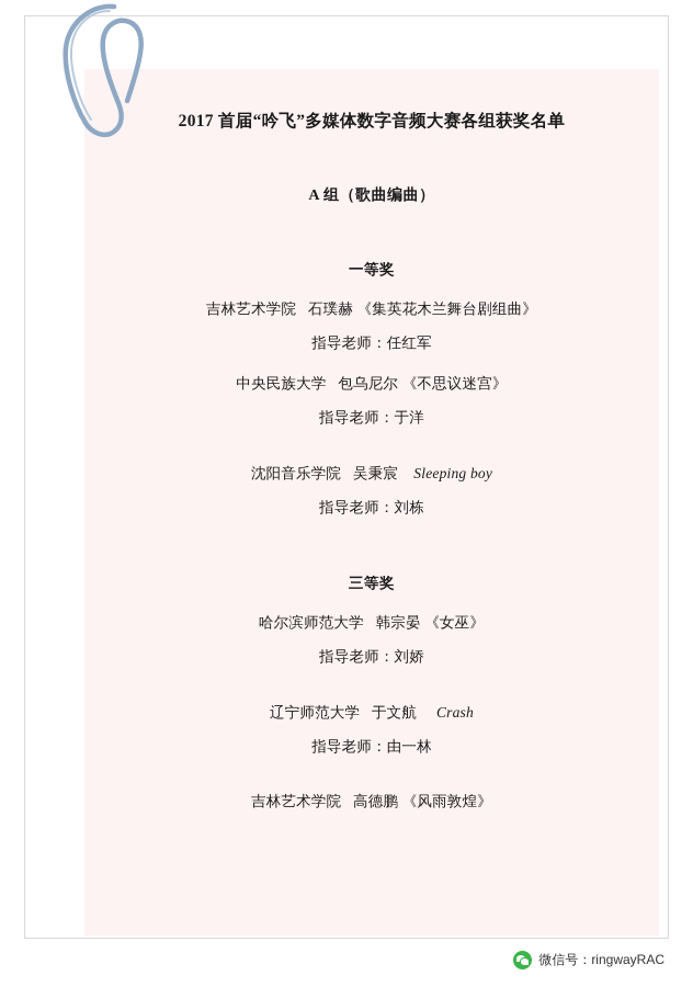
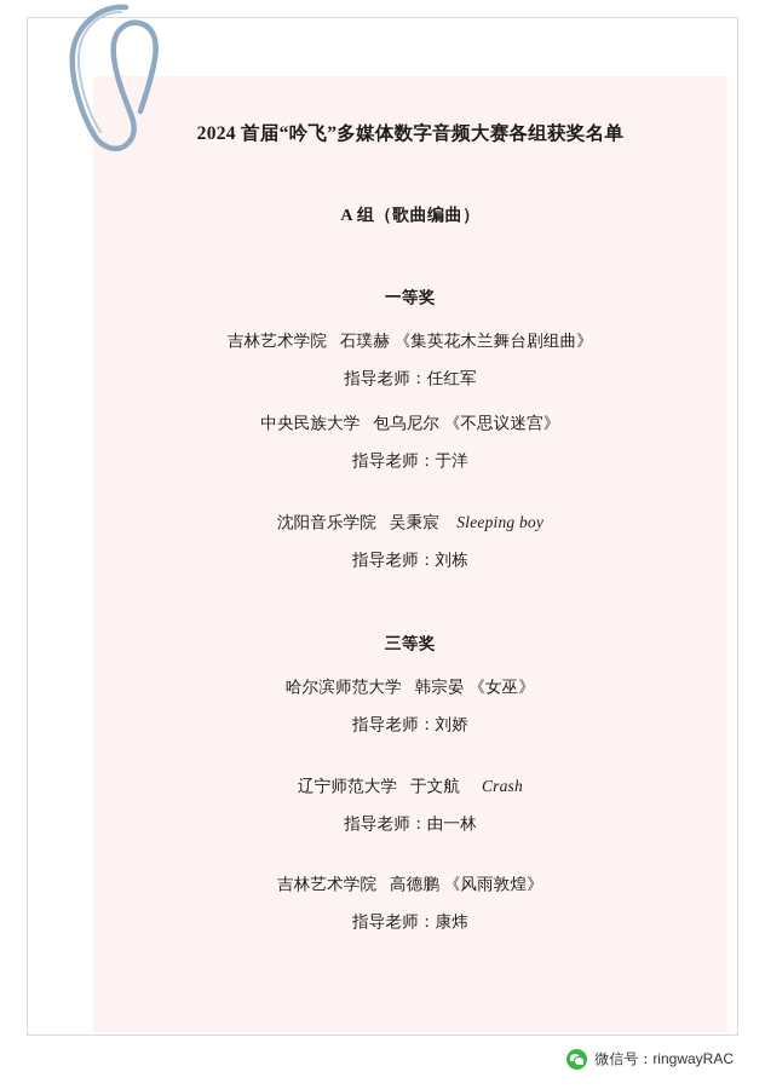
- 2017 首届“吟飞”多媒体数字音频大赛各组获奖名单
+ 2024 首届“吟飞”多媒体数字音频大赛各组获奖名单
  A 组（歌曲编曲）
  一等奖
  吉林艺术学院 石璞赫 《集英花木兰舞台剧组曲》
  指导老师：任红军
  中央民族大学 包乌尼尔 《不思议迷宫》
  指导老师：于洋
  沈阳音乐学院 吴秉宸 Sleeping boy
  指导老师：刘栋
  三等奖
  哈尔滨师范大学 韩宗晏 《女巫》
  指导老师：刘娇
  辽宁师范大学 于文航 Crash
  指导老师：由一林
  吉林艺术学院 高德鹏 《风雨敦煌》
+ 指导老师：康炜
  微信号：ringwayRAC
